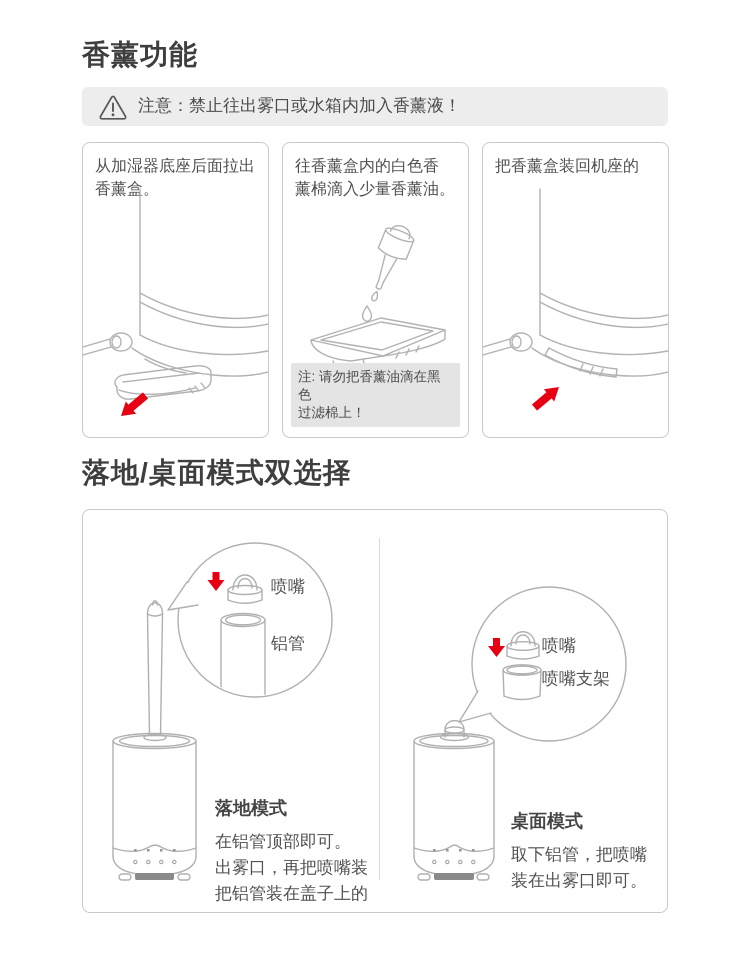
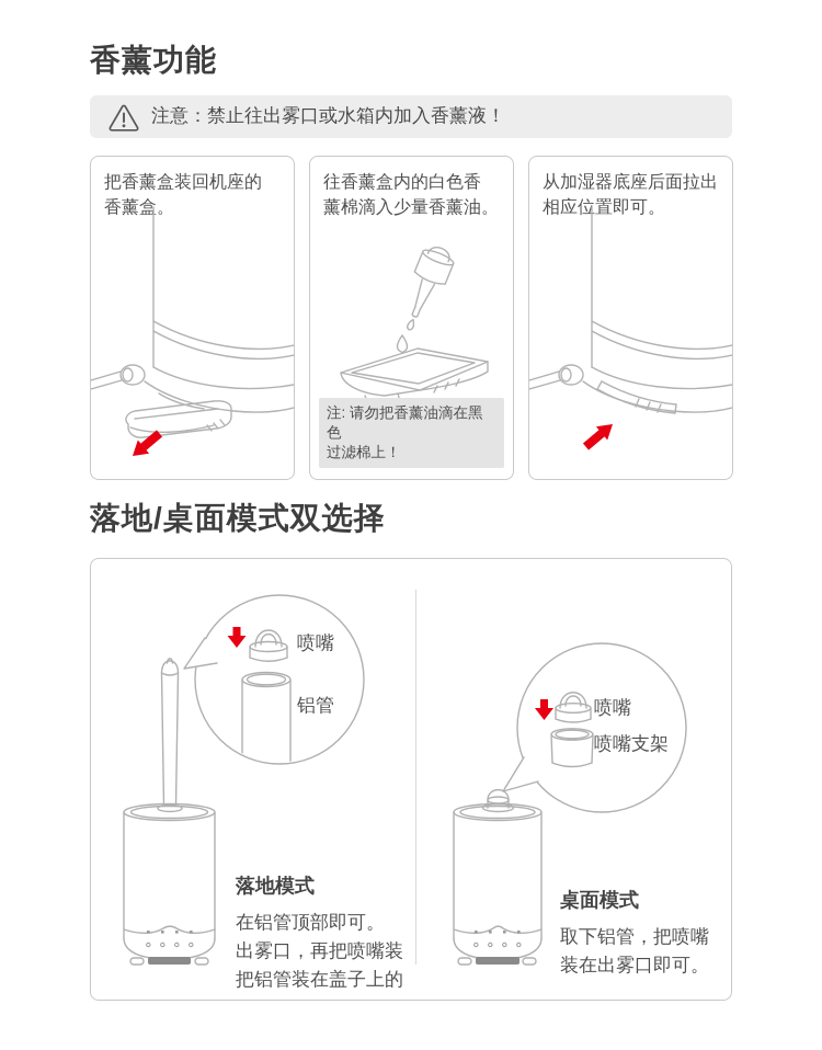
  香薰功能
  注意：禁止往出雾口或水箱内加入香薰液！
- 从加湿器底座后面拉出
+ 把香薰盒装回机座的
  香薰盒。
  往香薰盒内的白色香
  薰棉滴入少量香薰油。
  注: 请勿把香薰油滴在黑色
  过滤棉上！
- 把香薰盒装回机座的
+ 从加湿器底座后面拉出
+ 相应位置即可。
  落地/桌面模式双选择
  喷嘴
  铝管
  喷嘴
  喷嘴支架
  落地模式
  在铝管顶部即可。
  出雾口，再把喷嘴装
  把铝管装在盖子上的
  桌面模式
  取下铝管，把喷嘴
  装在出雾口即可。
